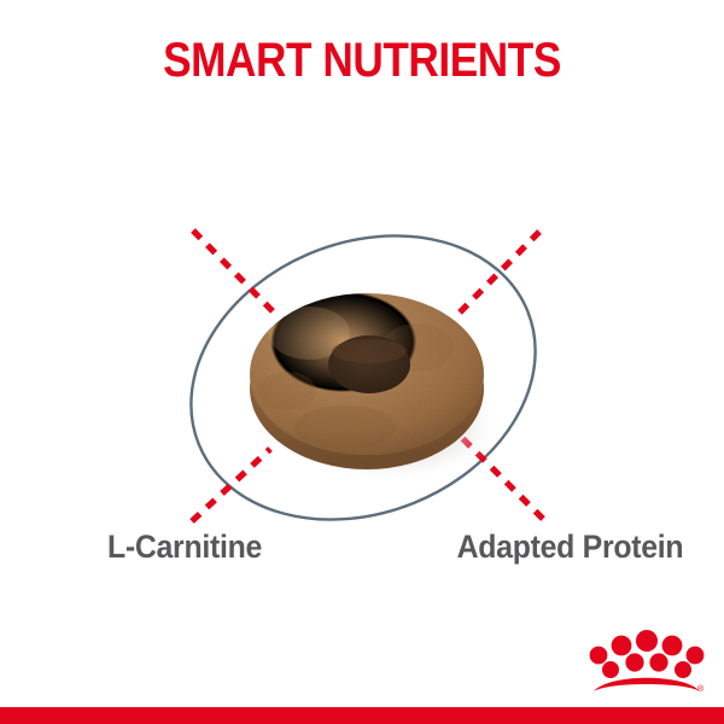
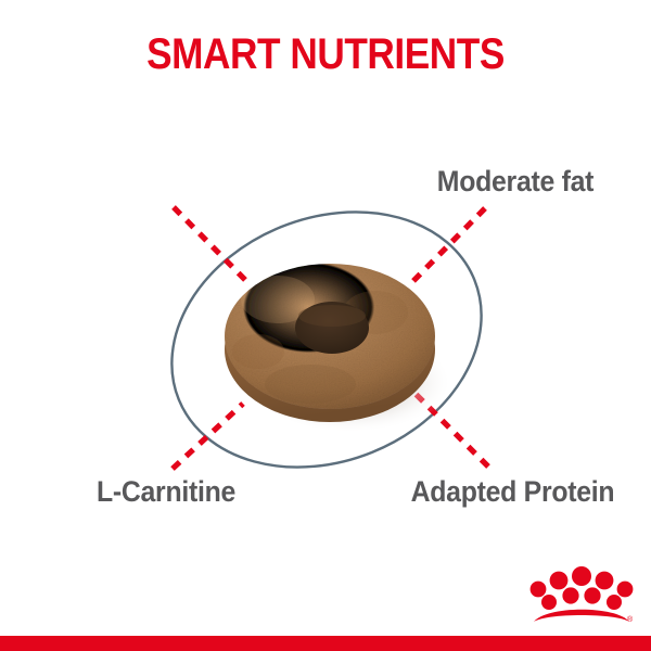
  SMART NUTRIENTS
+ Moderate fat
  L-Carnitine
  Adapted Protein
